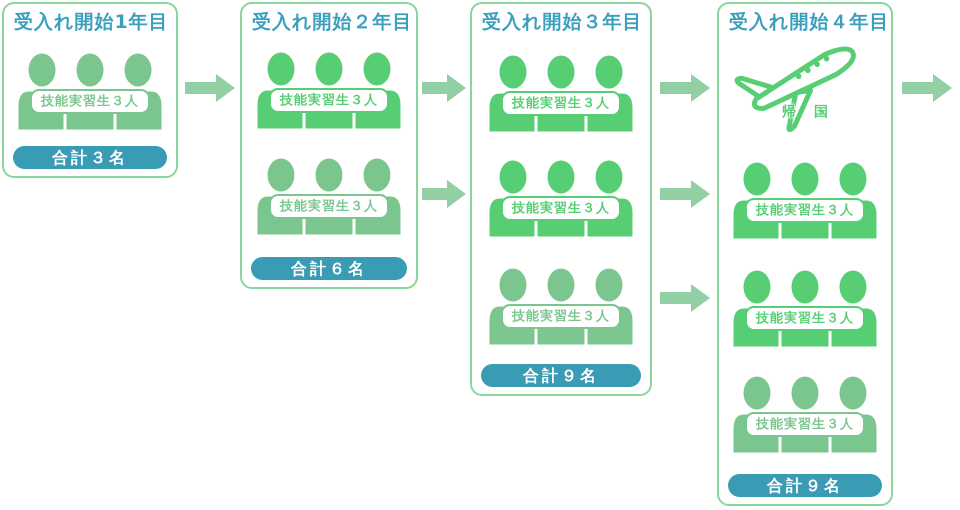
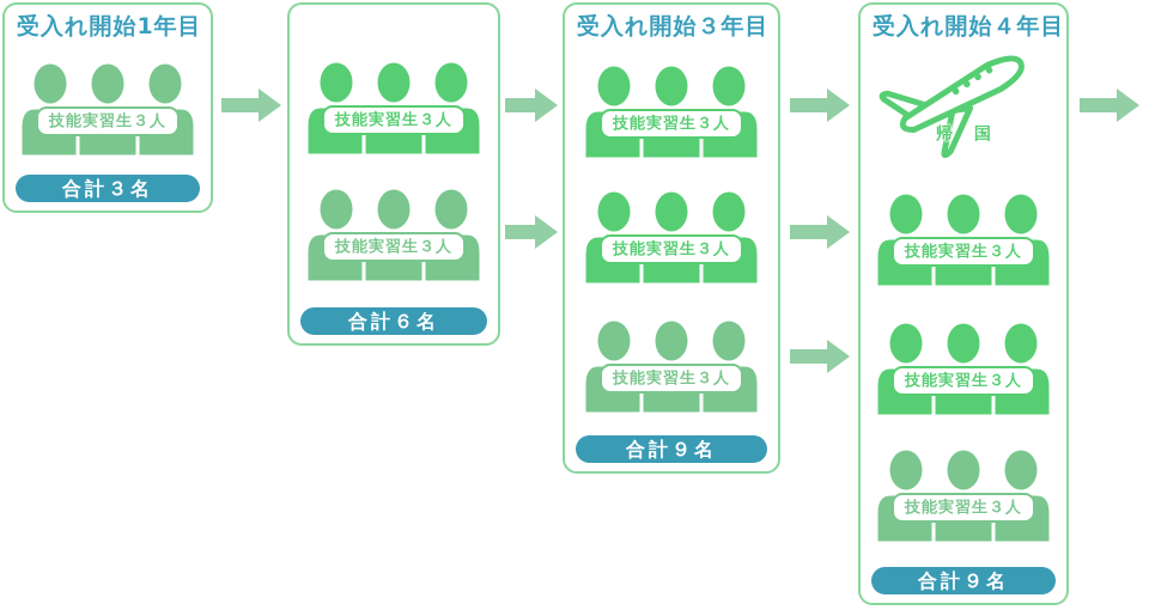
  受入れ開始1年目
  技能実習生３人
  合計３名
- 受入れ開始２年目
  技能実習生３人
  技能実習生３人
  合計６名
  受入れ開始３年目
  技能実習生３人
  技能実習生３人
  技能実習生３人
  合計９名
  受入れ開始４年目
  帰国
  技能実習生３人
  技能実習生３人
  技能実習生３人
  合計９名
